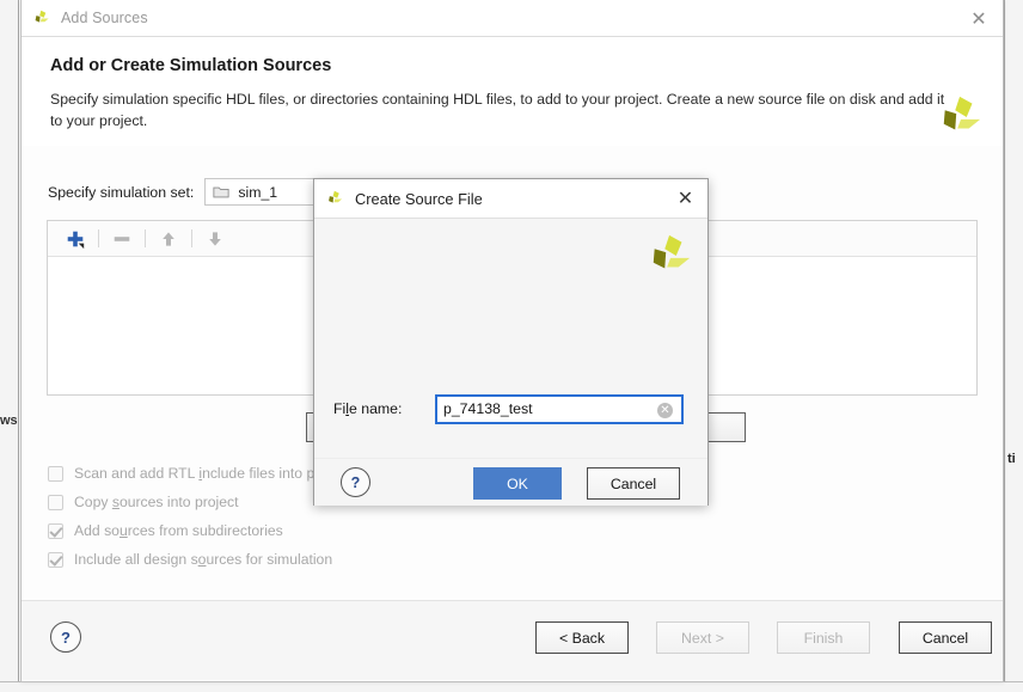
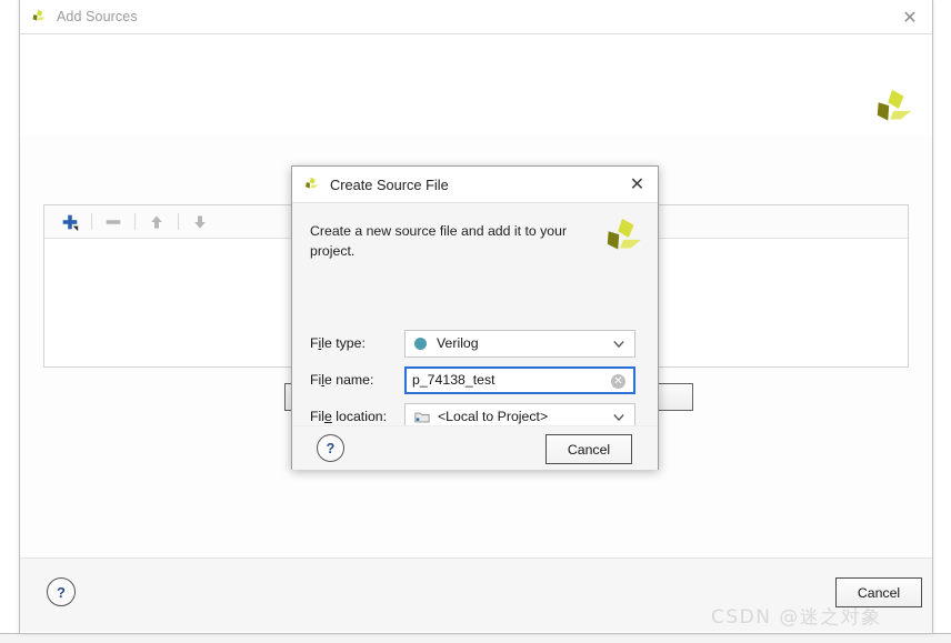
- ws
- ti
  Add Sources
  ✕
- Add or Create Simulation Sources
- Specify simulation specific HDL files, or directories containing HDL files, to add to your project. Create a new source file on disk and add it to your project.
- Specify simulation set:
- sim_1
- Scan and add RTL include files into p
- Copy sources into project
- Add sources from subdirectories
- Include all design sources for simulation
  ?
- < Back
- Next >
- Finish
  Cancel
+ CSDN @迷之对象
  Create Source File
  ✕
+ Create a new source file and add it to your project.
+ File type:
+ Verilog
  File name:
  p_74138_test
  ✕
+ File location:
+ <Local to Project>
  ?
- OK
  Cancel
